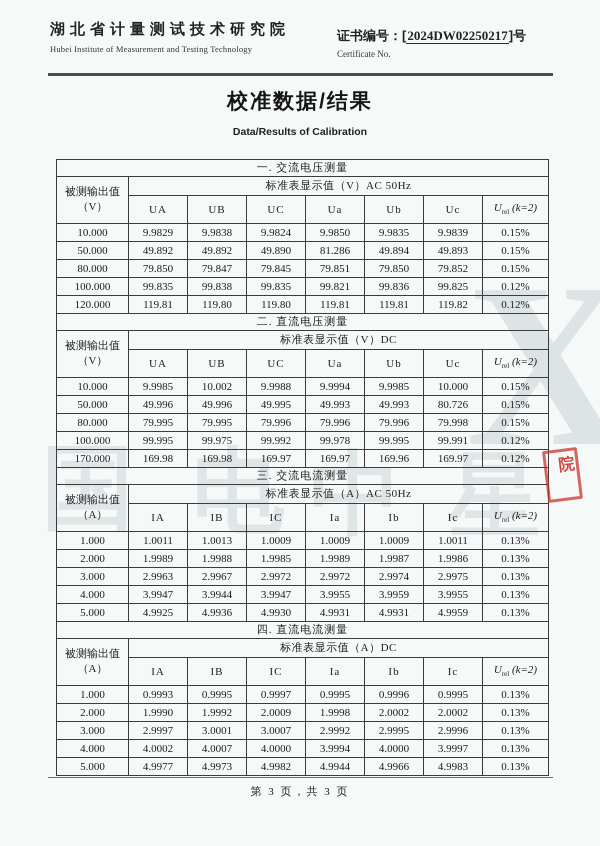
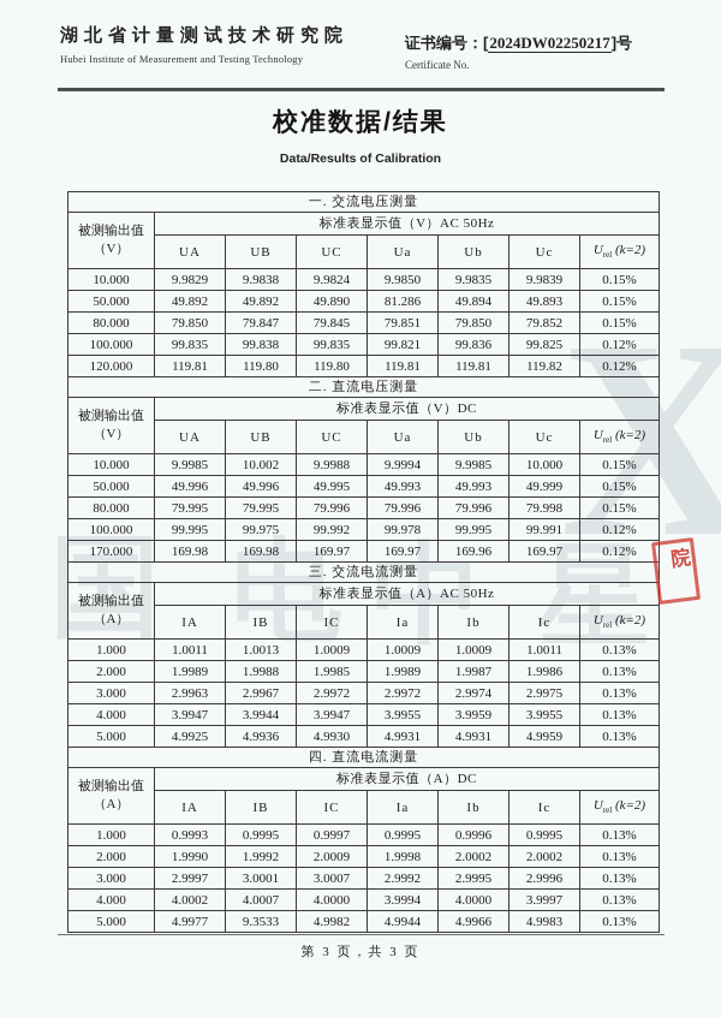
  国
  电
  中
  星
  X
  湖北省计量测试技术研究院
  Hubei Institute of Measurement and Testing Technology
  证书编号：[2024DW02250217]号
  Certificate No.
  校准数据/结果
  Data/Results of Calibration
  一. 交流电压测量
  被测输出值 （V）	标准表显示值（V）AC 50Hz
  UA	UB	UC	Ua	Ub	Uc	Urel (k=2)
  10.000	9.9829	9.9838	9.9824	9.9850	9.9835	9.9839	0.15%
  50.000	49.892	49.892	49.890	81.286	49.894	49.893	0.15%
  80.000	79.850	79.847	79.845	79.851	79.850	79.852	0.15%
  100.000	99.835	99.838	99.835	99.821	99.836	99.825	0.12%
  120.000	119.81	119.80	119.80	119.81	119.81	119.82	0.12%
  二. 直流电压测量
  被测输出值 （V）	标准表显示值（V）DC
  UA	UB	UC	Ua	Ub	Uc	Urel (k=2)
  10.000	9.9985	10.002	9.9988	9.9994	9.9985	10.000	0.15%
- 50.000	49.996	49.996	49.995	49.993	49.993	80.726	0.15%
+ 50.000	49.996	49.996	49.995	49.993	49.993	49.999	0.15%
  80.000	79.995	79.995	79.996	79.996	79.996	79.998	0.15%
  100.000	99.995	99.975	99.992	99.978	99.995	99.991	0.12%
  170.000	169.98	169.98	169.97	169.97	169.96	169.97	0.12%
  三. 交流电流测量
  被测输出值 （A）	标准表显示值（A）AC 50Hz
  IA	IB	IC	Ia	Ib	Ic	Urel (k=2)
  1.000	1.0011	1.0013	1.0009	1.0009	1.0009	1.0011	0.13%
  2.000	1.9989	1.9988	1.9985	1.9989	1.9987	1.9986	0.13%
  3.000	2.9963	2.9967	2.9972	2.9972	2.9974	2.9975	0.13%
  4.000	3.9947	3.9944	3.9947	3.9955	3.9959	3.9955	0.13%
  5.000	4.9925	4.9936	4.9930	4.9931	4.9931	4.9959	0.13%
  四. 直流电流测量
  被测输出值 （A）	标准表显示值（A）DC
  IA	IB	IC	Ia	Ib	Ic	Urel (k=2)
  1.000	0.9993	0.9995	0.9997	0.9995	0.9996	0.9995	0.13%
  2.000	1.9990	1.9992	2.0009	1.9998	2.0002	2.0002	0.13%
  3.000	2.9997	3.0001	3.0007	2.9992	2.9995	2.9996	0.13%
  4.000	4.0002	4.0007	4.0000	3.9994	4.0000	3.9997	0.13%
- 5.000	4.9977	4.9973	4.9982	4.9944	4.9966	4.9983	0.13%
+ 5.000	4.9977	9.3533	4.9982	4.9944	4.9966	4.9983	0.13%
  第 3 页，共 3 页
